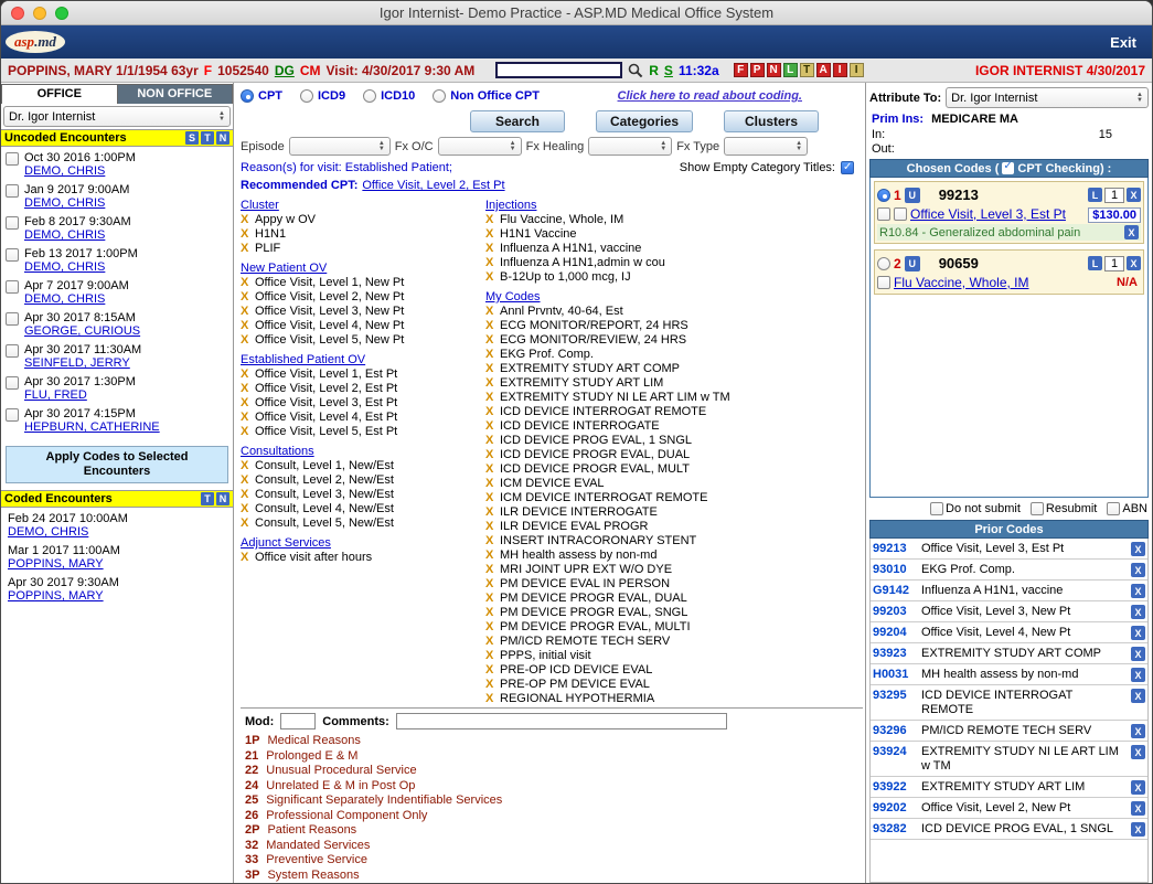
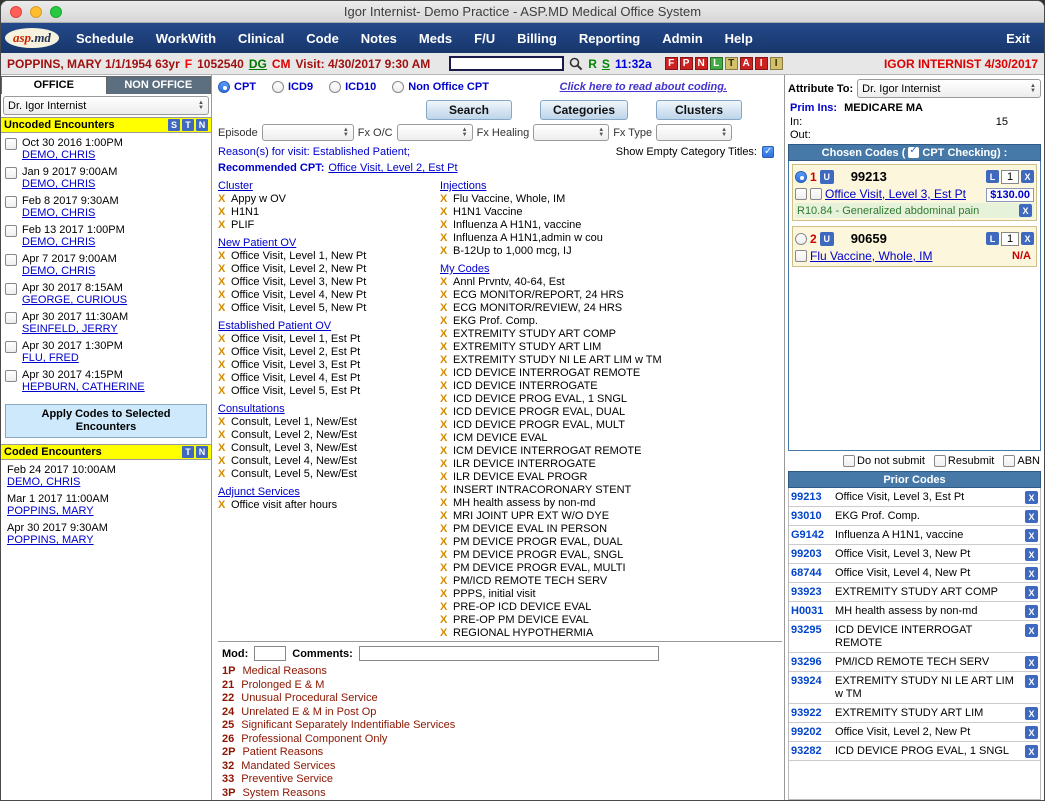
  Igor Internist- Demo Practice - ASP.MD Medical Office System
  asp.md
+ Schedule
+ WorkWith
+ Clinical
+ Code
+ Notes
+ Meds
+ F/U
+ Billing
+ Reporting
+ Admin
+ Help
  Exit
  POPPINS, MARY 1/1/1954 63yr
  F
  1052540
  DG
  CM
  Visit: 4/30/2017 9:30 AM
  R
  S
  11:32a
  F
  P
  N
  L
  T
  A
  I
  I
  IGOR INTERNIST 4/30/2017
  OFFICE
  NON OFFICE
  Dr. Igor Internist
  Uncoded Encounters
  S
  T
  N
  Oct 30 2016 1:00PM
  DEMO, CHRIS
  Jan 9 2017 9:00AM
  DEMO, CHRIS
  Feb 8 2017 9:30AM
  DEMO, CHRIS
  Feb 13 2017 1:00PM
  DEMO, CHRIS
  Apr 7 2017 9:00AM
  DEMO, CHRIS
  Apr 30 2017 8:15AM
  GEORGE, CURIOUS
  Apr 30 2017 11:30AM
  SEINFELD, JERRY
  Apr 30 2017 1:30PM
  FLU, FRED
  Apr 30 2017 4:15PM
  HEPBURN, CATHERINE
  Apply Codes to Selected Encounters
  Coded Encounters
  T
  N
  Feb 24 2017 10:00AM
  DEMO, CHRIS
  Mar 1 2017 11:00AM
  POPPINS, MARY
  Apr 30 2017 9:30AM
  POPPINS, MARY
  CPT
  ICD9
  ICD10
  Non Office CPT
  Click here to read about coding.
  Search
  Categories
  Clusters
  Episode
  Fx O/C
  Fx Healing
  Fx Type
  Reason(s) for visit: Established Patient;
  Show Empty Category Titles:
  Recommended CPT:
  Office Visit, Level 2, Est Pt
  Cluster
  X
  Appy w OV
  X
  H1N1
  X
  PLIF
  New Patient OV
  X
  Office Visit, Level 1, New Pt
  X
  Office Visit, Level 2, New Pt
  X
  Office Visit, Level 3, New Pt
  X
  Office Visit, Level 4, New Pt
  X
  Office Visit, Level 5, New Pt
  Established Patient OV
  X
  Office Visit, Level 1, Est Pt
  X
  Office Visit, Level 2, Est Pt
  X
  Office Visit, Level 3, Est Pt
  X
  Office Visit, Level 4, Est Pt
  X
  Office Visit, Level 5, Est Pt
  Consultations
  X
  Consult, Level 1, New/Est
  X
  Consult, Level 2, New/Est
  X
  Consult, Level 3, New/Est
  X
  Consult, Level 4, New/Est
  X
  Consult, Level 5, New/Est
  Adjunct Services
  X
  Office visit after hours
  Injections
  X
  Flu Vaccine, Whole, IM
  X
  H1N1 Vaccine
  X
  Influenza A H1N1, vaccine
  X
  Influenza A H1N1,admin w cou
  X
  B-12Up to 1,000 mcg, IJ
  My Codes
  X
  Annl Prvntv, 40-64, Est
  X
  ECG MONITOR/REPORT, 24 HRS
  X
  ECG MONITOR/REVIEW, 24 HRS
  X
  EKG Prof. Comp.
  X
  EXTREMITY STUDY ART COMP
  X
  EXTREMITY STUDY ART LIM
  X
  EXTREMITY STUDY NI LE ART LIM w TM
  X
  ICD DEVICE INTERROGAT REMOTE
  X
  ICD DEVICE INTERROGATE
  X
  ICD DEVICE PROG EVAL, 1 SNGL
  X
  ICD DEVICE PROGR EVAL, DUAL
  X
  ICD DEVICE PROGR EVAL, MULT
  X
  ICM DEVICE EVAL
  X
  ICM DEVICE INTERROGAT REMOTE
  X
  ILR DEVICE INTERROGATE
  X
  ILR DEVICE EVAL PROGR
  X
  INSERT INTRACORONARY STENT
  X
  MH health assess by non-md
  X
  MRI JOINT UPR EXT W/O DYE
  X
  PM DEVICE EVAL IN PERSON
  X
  PM DEVICE PROGR EVAL, DUAL
  X
  PM DEVICE PROGR EVAL, SNGL
  X
  PM DEVICE PROGR EVAL, MULTI
  X
  PM/ICD REMOTE TECH SERV
  X
  PPPS, initial visit
  X
  PRE-OP ICD DEVICE EVAL
  X
  PRE-OP PM DEVICE EVAL
  X
  REGIONAL HYPOTHERMIA
  Mod:
  Comments:
  1P Medical Reasons
  21 Prolonged E & M
  22 Unusual Procedural Service
  24 Unrelated E & M in Post Op
  25 Significant Separately Indentifiable Services
  26 Professional Component Only
  2P Patient Reasons
  32 Mandated Services
  33 Preventive Service
  3P System Reasons
  Attribute To:
  Dr. Igor Internist
  Prim Ins: MEDICARE MA
  In:
  15
  Out:
  Chosen Codes (
  CPT Checking) :
  1
  U
  99213
  L
  1
  X
  Office Visit, Level 3, Est Pt
  $130.00
  R10.84 - Generalized abdominal pain
  X
  2
  U
  90659
  L
  1
  X
  Flu Vaccine, Whole, IM
  N/A
  Do not submit
  Resubmit
  ABN
  Prior Codes
  99213
  Office Visit, Level 3, Est Pt
  X
  93010
  EKG Prof. Comp.
  X
  G9142
  Influenza A H1N1, vaccine
  X
  99203
  Office Visit, Level 3, New Pt
  X
- 99204
+ 68744
  Office Visit, Level 4, New Pt
  X
  93923
  EXTREMITY STUDY ART COMP
  X
  H0031
  MH health assess by non-md
  X
  93295
  ICD DEVICE INTERROGAT REMOTE
  X
  93296
  PM/ICD REMOTE TECH SERV
  X
  93924
  EXTREMITY STUDY NI LE ART LIM w TM
  X
  93922
  EXTREMITY STUDY ART LIM
  X
  99202
  Office Visit, Level 2, New Pt
  X
  93282
  ICD DEVICE PROG EVAL, 1 SNGL
  X
